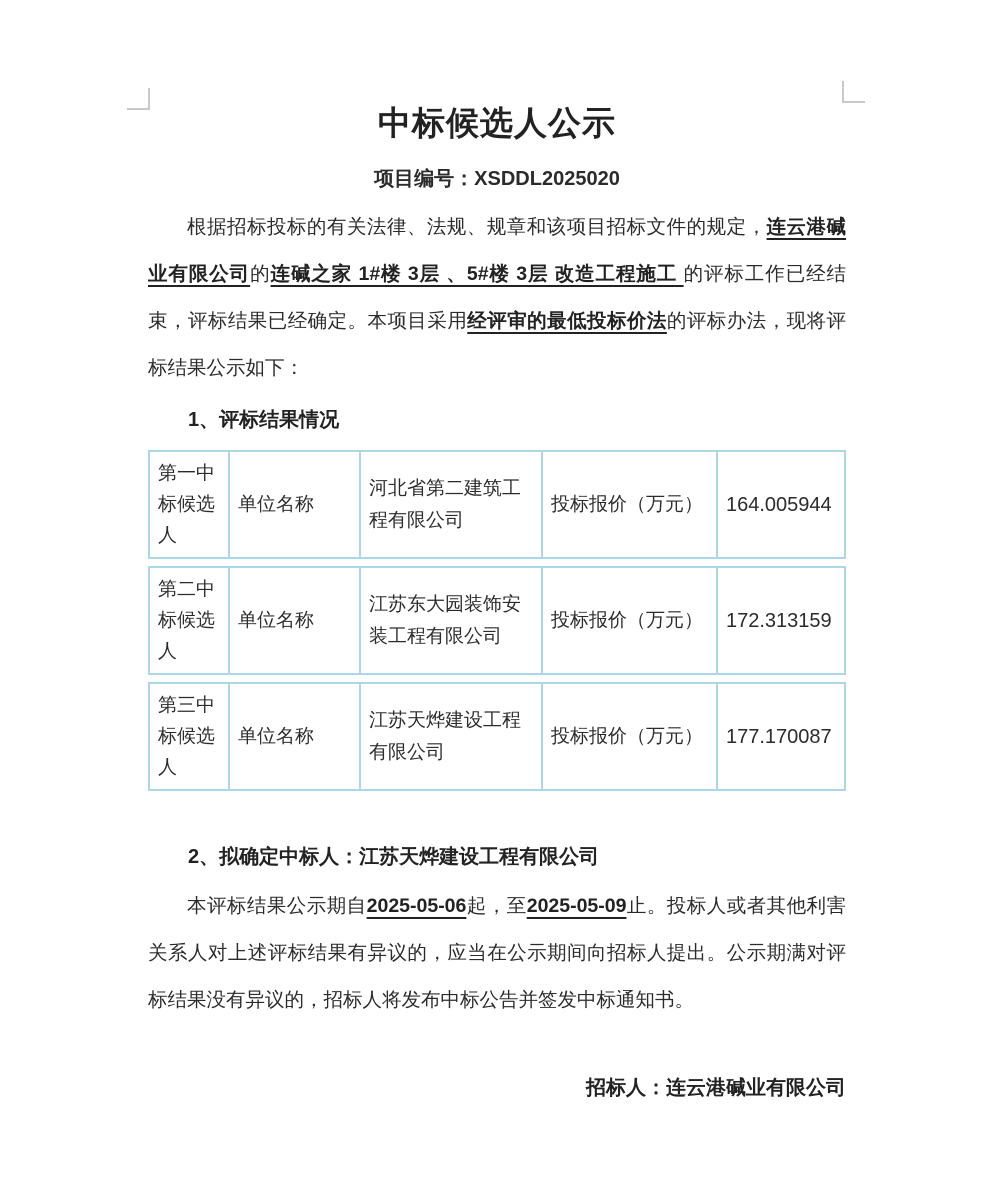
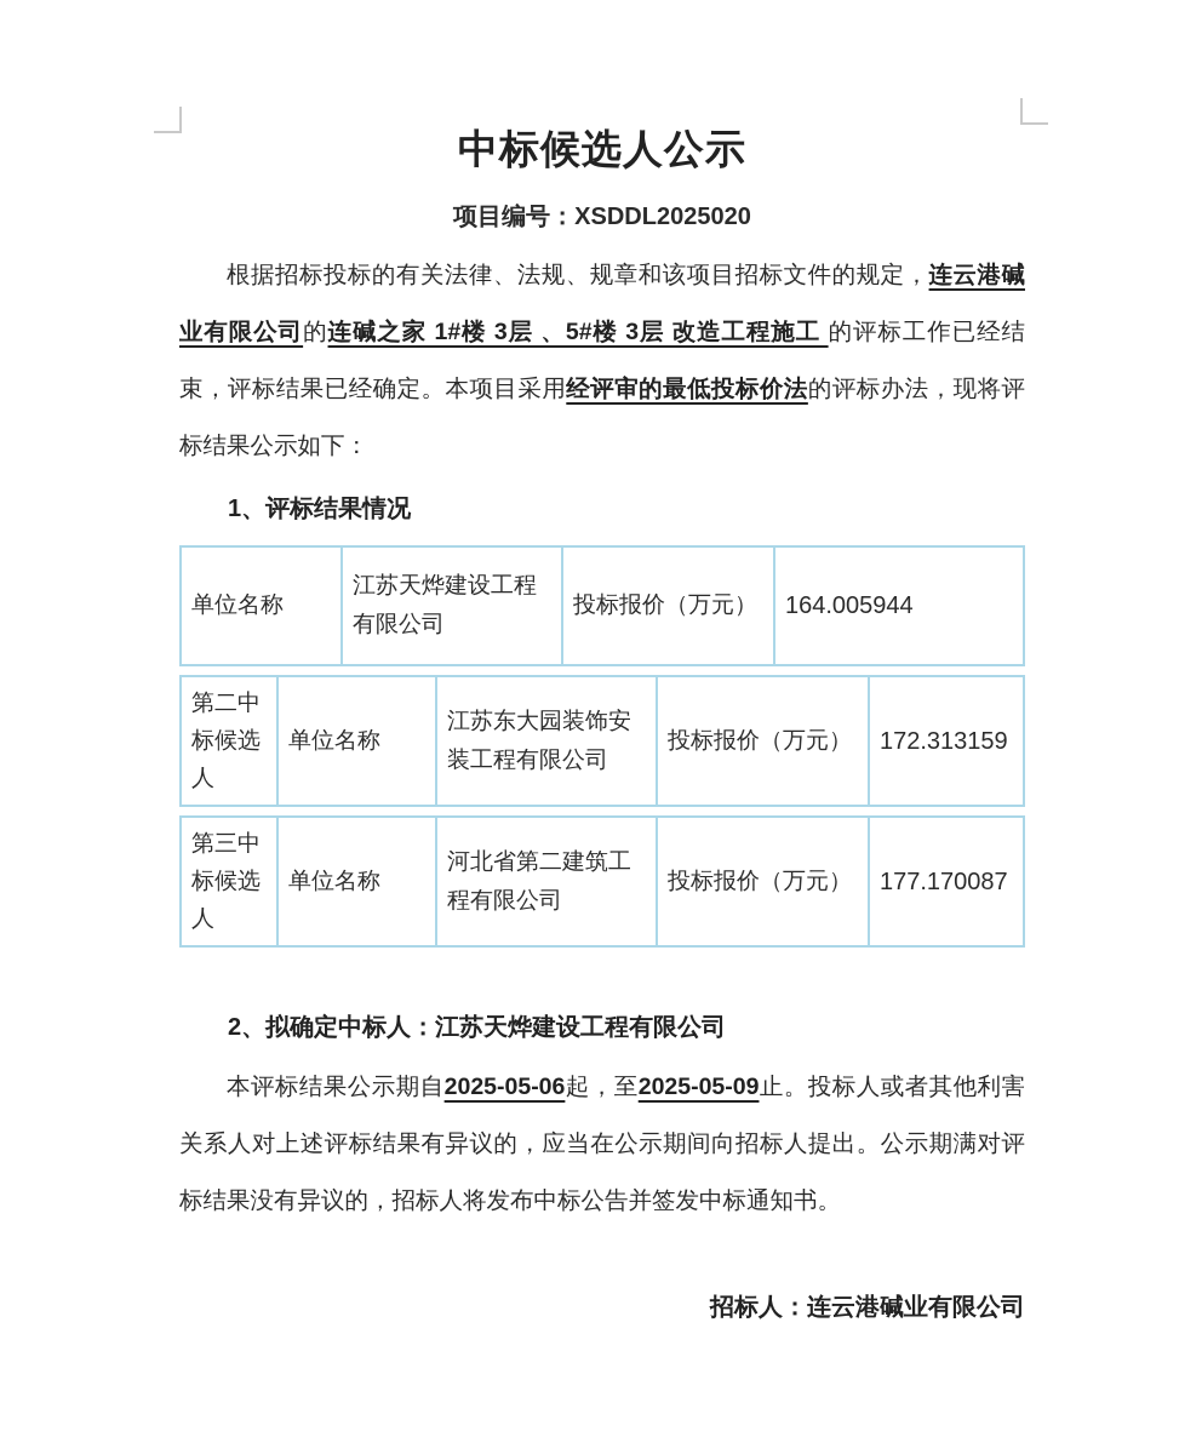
  中标候选人公示
  项目编号：XSDDL2025020
  根据招标投标的有关法律、法规、规章和该项目招标文件的规定，连云港碱业有限公司的连碱之家 1#楼 3层 、5#楼 3层 改造工程施工 的评标工作已经结束，评标结果已经确定。本项目采用经评审的最低投标价法的评标办法，现将评标结果公示如下：
  1、评标结果情况
- 第一中标候选人
  单位名称
- 河北省第二建筑工程有限公司
+ 江苏天烨建设工程有限公司
  投标报价（万元）
  164.005944
  第二中标候选人
  单位名称
  江苏东大园装饰安装工程有限公司
  投标报价（万元）
  172.313159
  第三中标候选人
  单位名称
- 江苏天烨建设工程有限公司
+ 河北省第二建筑工程有限公司
  投标报价（万元）
  177.170087
  2、拟确定中标人：江苏天烨建设工程有限公司
  本评标结果公示期自2025-05-06起，至2025-05-09止。投标人或者其他利害关系人对上述评标结果有异议的，应当在公示期间向招标人提出。公示期满对评标结果没有异议的，招标人将发布中标公告并签发中标通知书。
  招标人：连云港碱业有限公司
